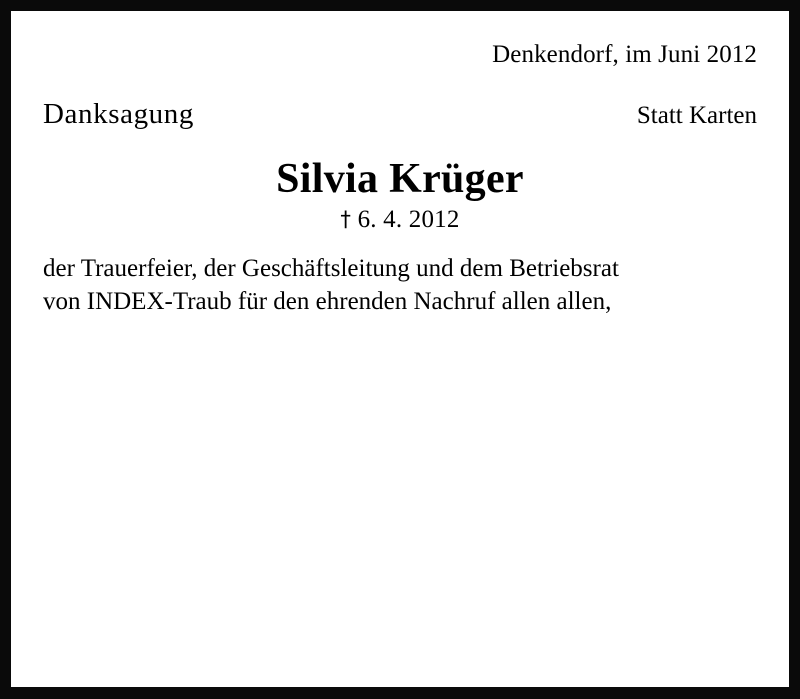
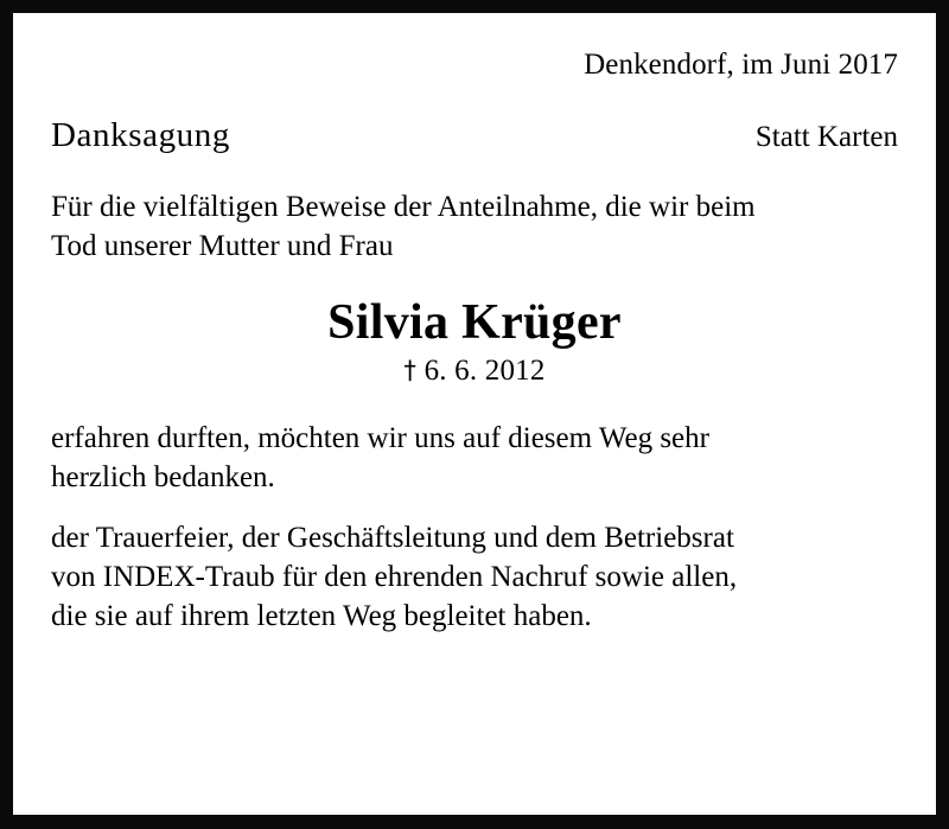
- Denkendorf, im Juni 2012
+ Denkendorf, im Juni 2017
  Danksagung
  Statt Karten
+ Für die vielfältigen Beweise der Anteilnahme, die wir beim
+ Tod unserer Mutter und Frau
  Silvia Krüger
- † 6. 4. 2012
+ † 6. 6. 2012
+ erfahren durften, möchten wir uns auf diesem Weg sehr
+ herzlich bedanken.
  der Trauerfeier, der Geschäftsleitung und dem Betriebsrat
- von INDEX-Traub für den ehrenden Nachruf allen allen,
+ von INDEX-Traub für den ehrenden Nachruf sowie allen,
+ die sie auf ihrem letzten Weg begleitet haben.
